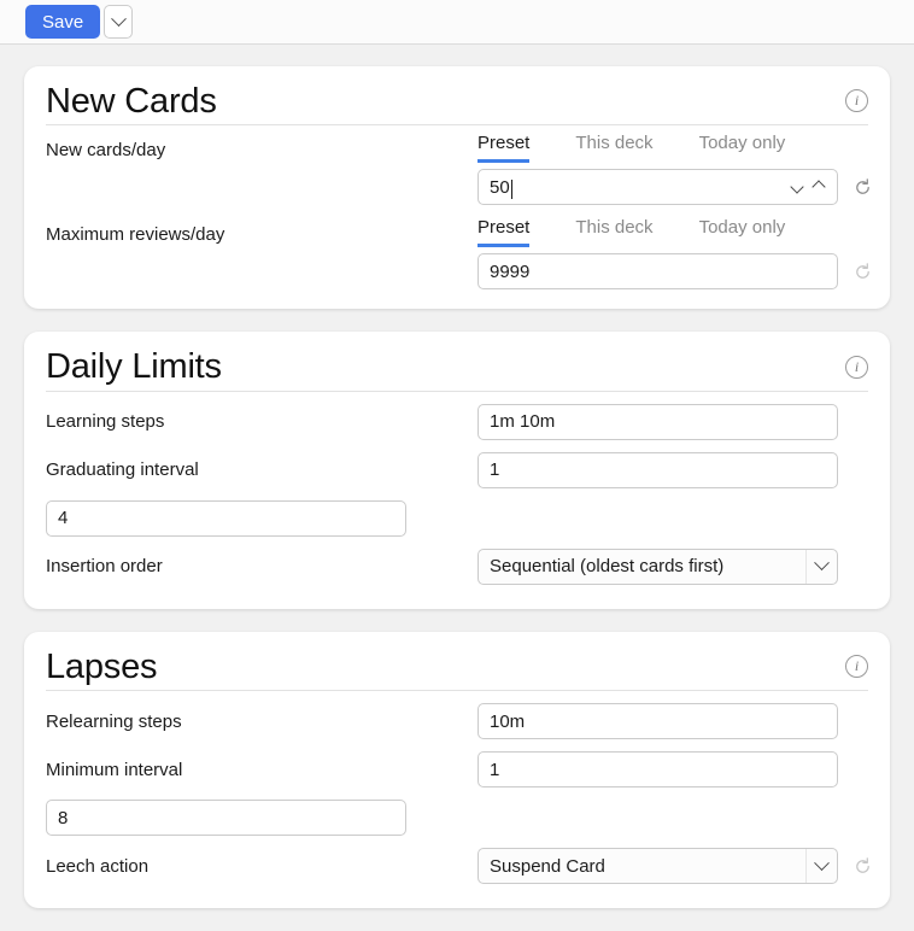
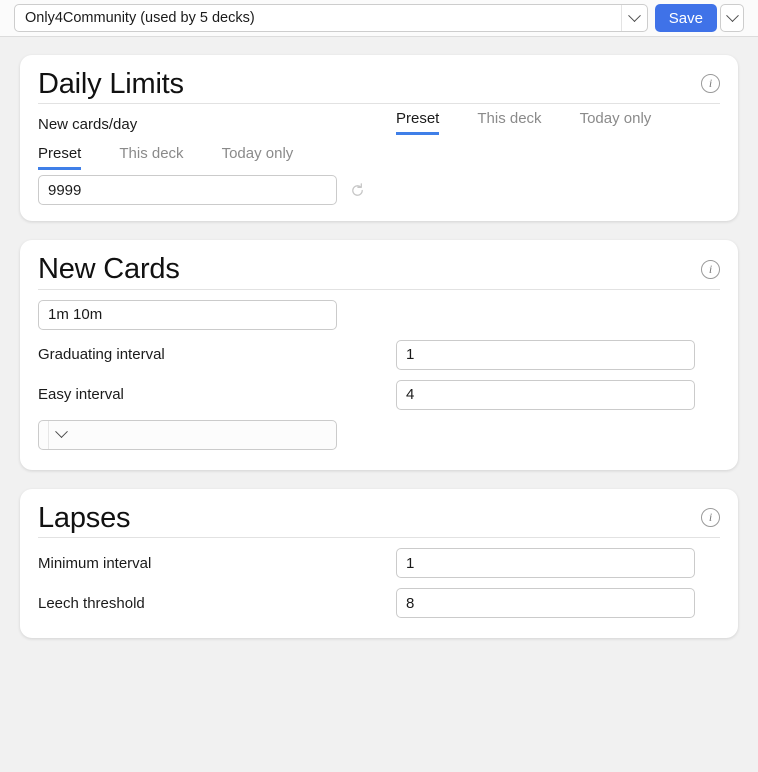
+ Only4Community (used by 5 decks)
  Save
- New Cards
+ Daily Limits
  i
  New cards/day
  Preset
  This deck
  Today only
- 50
- Maximum reviews/day
  Preset
  This deck
  Today only
  9999
- Daily Limits
+ New Cards
  i
- Learning steps
  1m 10m
  Graduating interval
  1
+ Easy interval
  4
- Insertion order
- Sequential (oldest cards first)
  Lapses
  i
- Relearning steps
- 10m
  Minimum interval
  1
+ Leech threshold
  8
- Leech action
- Suspend Card
